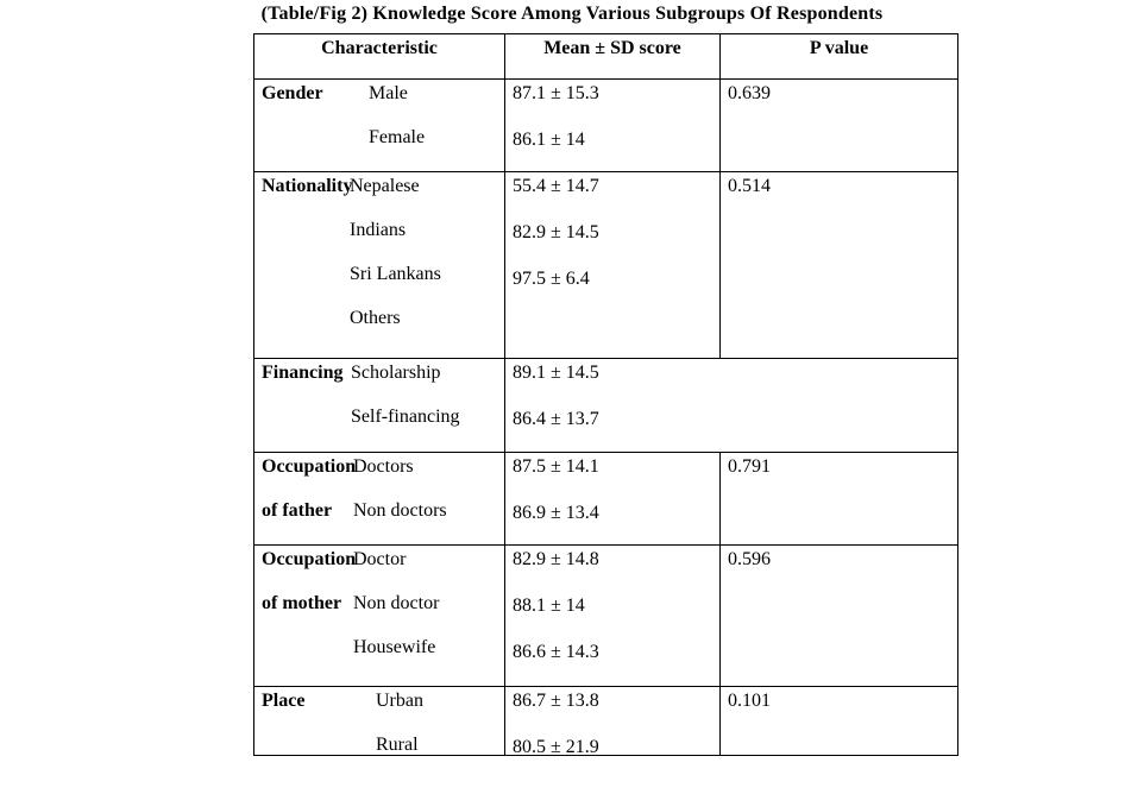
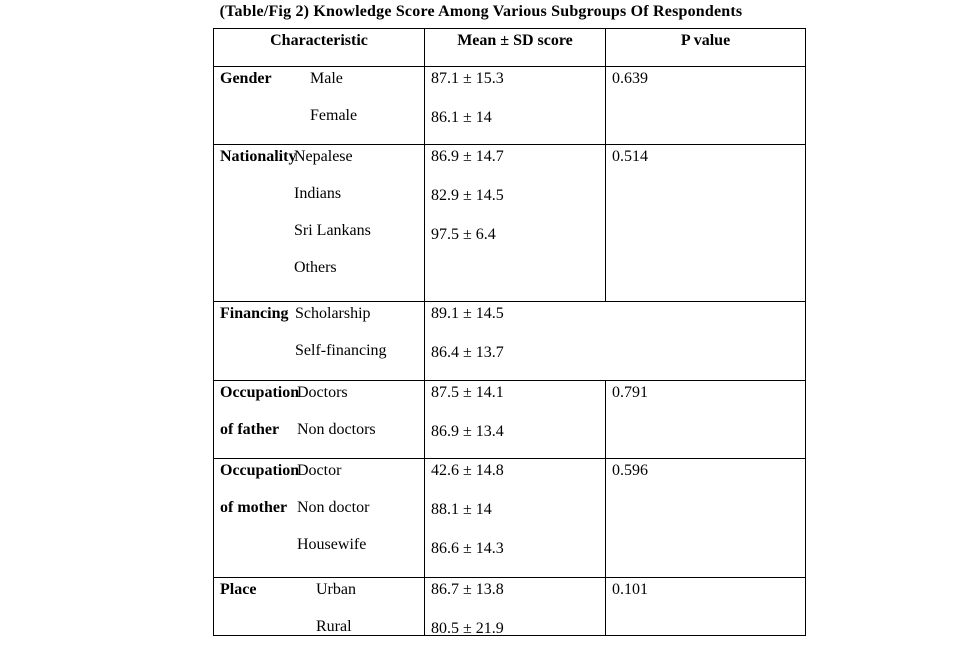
  (Table/Fig 2) Knowledge Score Among Various Subgroups Of Respondents
  Characteristic
  Mean ± SD score
  P value
  Gender
  Male
  Female
  87.1 ± 15.3
  86.1 ± 14
  0.639
  Nationality
  Nepalese
  Indians
  Sri Lankans
  Others
- 55.4 ± 14.7
+ 86.9 ± 14.7
  82.9 ± 14.5
  97.5 ± 6.4
  0.514
  Financing
  Scholarship
  Self-financing
  89.1 ± 14.5
  86.4 ± 13.7
  Occupation
  of father
  Doctors
  Non doctors
  87.5 ± 14.1
  86.9 ± 13.4
  0.791
  Occupation
  of mother
  Doctor
  Non doctor
  Housewife
- 82.9 ± 14.8
+ 42.6 ± 14.8
  88.1 ± 14
  86.6 ± 14.3
  0.596
  Place
  Urban
  Rural
  86.7 ± 13.8
  80.5 ± 21.9
  0.101
